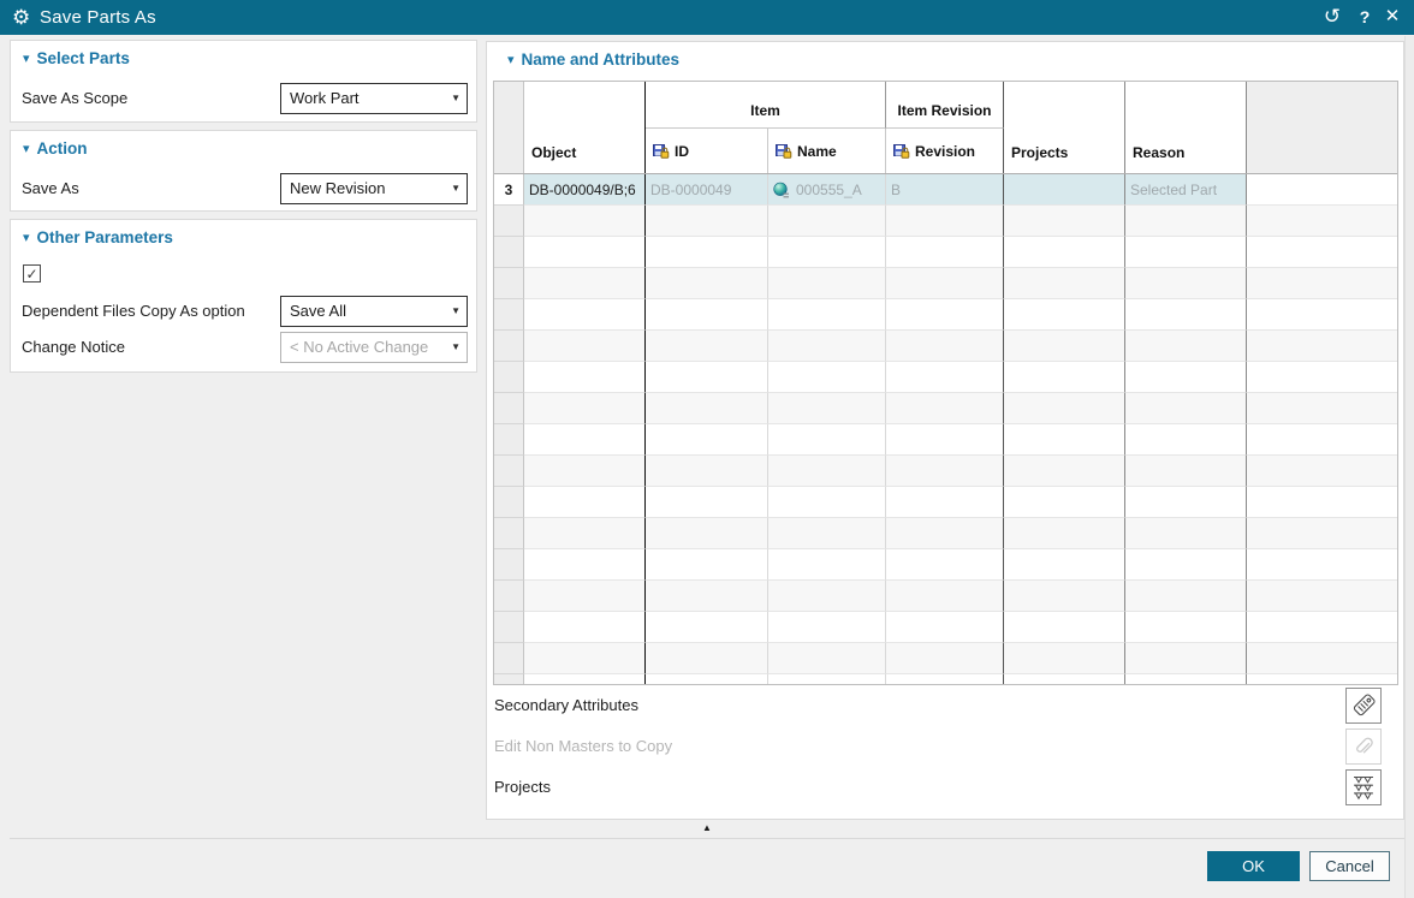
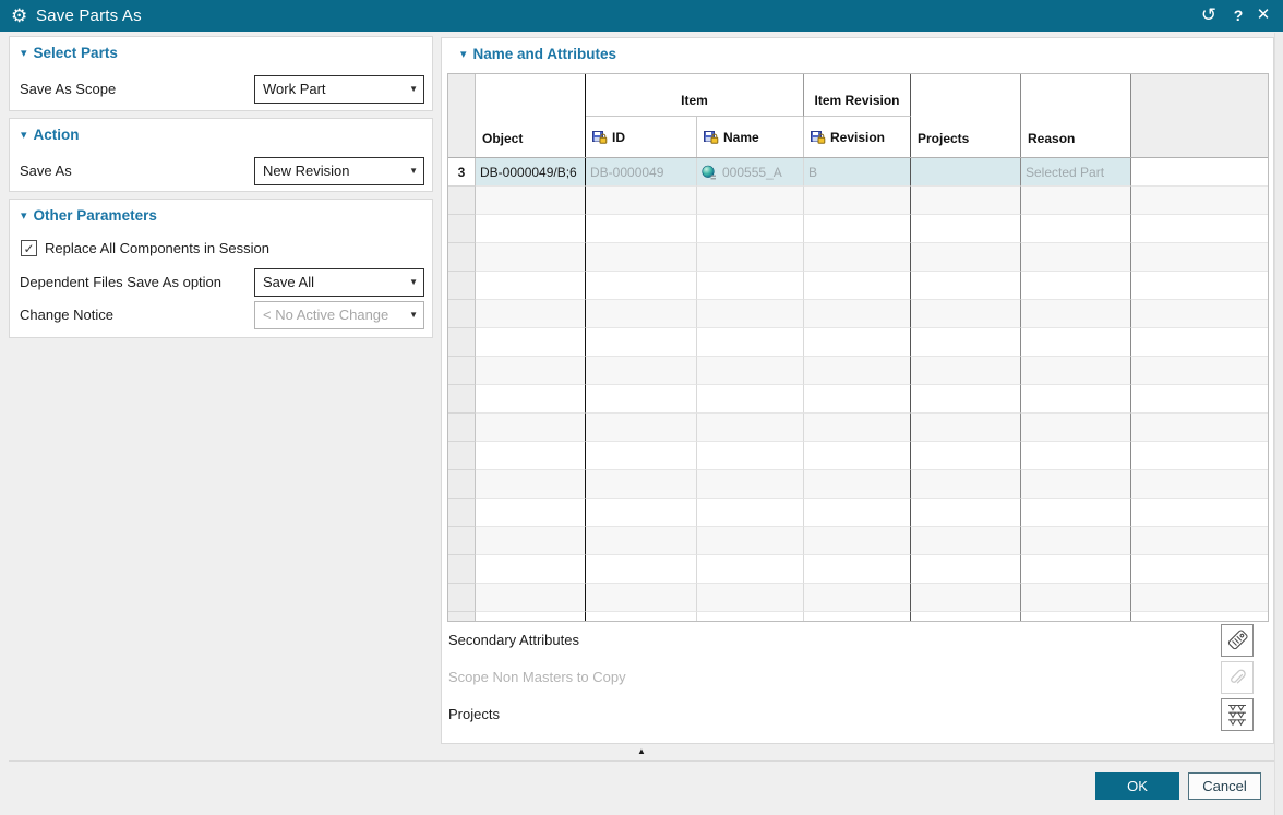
  ⚙
  Save Parts As
  ↺
  ?
  ✕
  ▾ Select Parts
  Save As Scope
  Work Part
  ▼
  ▾ Action
  Save As
  New Revision
  ▼
  ▾ Other Parameters
  ✓
+ Replace All Components in Session
- Dependent Files Copy As option
+ Dependent Files Save As option
  Save All
  ▼
  Change Notice
  < No Active Change
  ▼
  ▾ Name and Attributes
  Object
  Item
  Item Revision
  ID
  Name
  Revision
  Projects
  Reason
  3
  DB-0000049/B;6
  DB-0000049
  000555_A
  B
  Selected Part
  Secondary Attributes
- Edit Non Masters to Copy
+ Scope Non Masters to Copy
  Projects
  ▲
  OK
  Cancel
